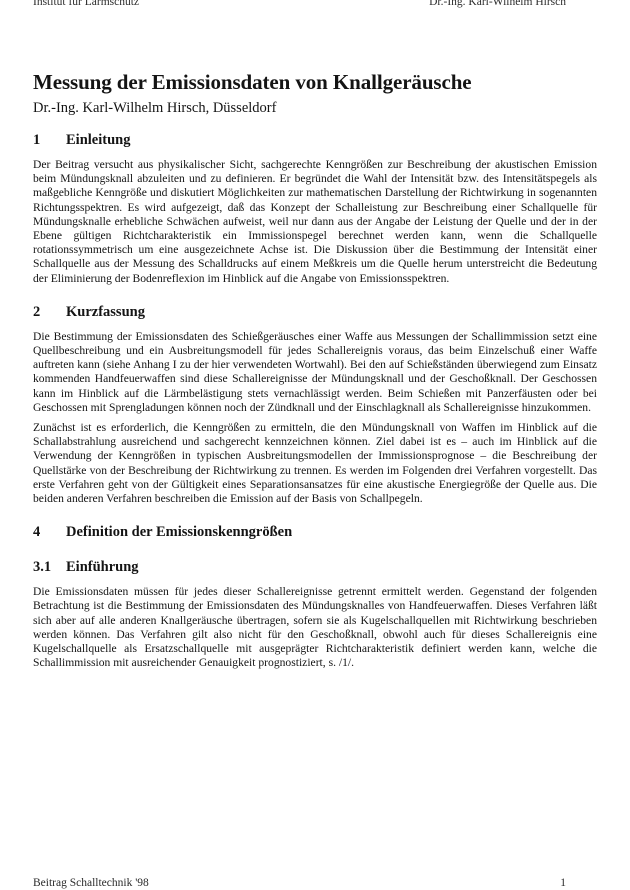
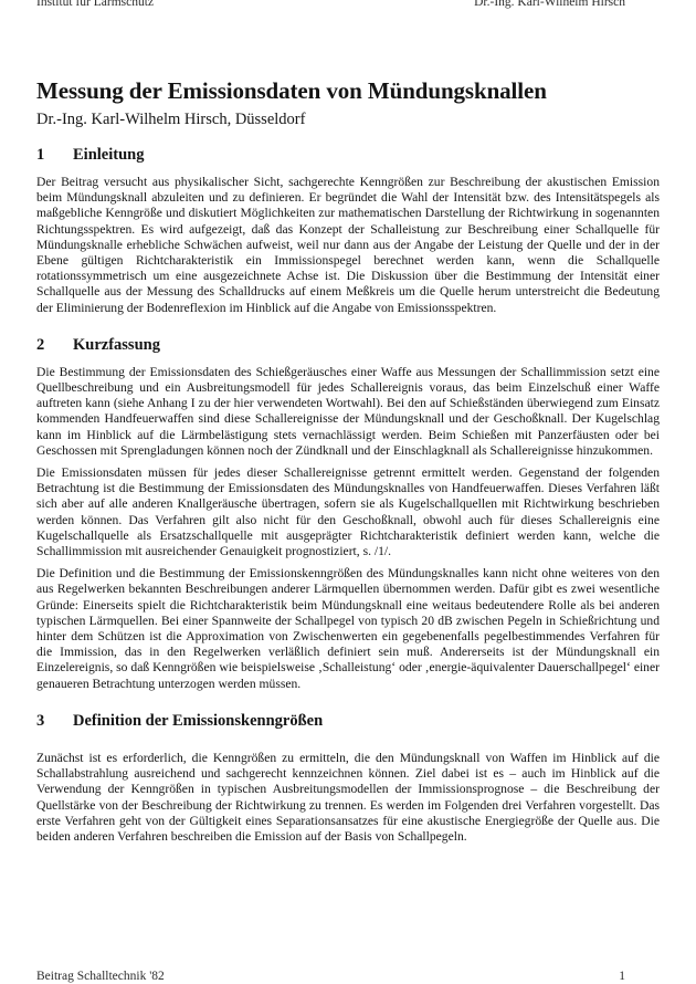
  Institut für Lärmschutz
  Dr.-Ing. Karl-Wilhelm Hirsch
- Messung der Emissionsdaten von Knallgeräusche
+ Messung der Emissionsdaten von Mündungsknallen
  Dr.-Ing. Karl-Wilhelm Hirsch, Düsseldorf
  1
  Einleitung
  Der Beitrag versucht aus physikalischer Sicht, sachgerechte Kenngrößen zur Beschreibung der akustischen Emission beim Mündungsknall abzuleiten und zu definieren. Er begründet die Wahl der Intensität bzw. des Intensitätspegels als maßgebliche Kenngröße und diskutiert Möglichkeiten zur mathematischen Darstellung der Richtwirkung in sogenannten Richtungsspektren. Es wird aufgezeigt, daß das Konzept der Schalleistung zur Beschreibung einer Schallquelle für Mündungsknalle erhebliche Schwächen aufweist, weil nur dann aus der Angabe der Leistung der Quelle und der in der Ebene gültigen Richtcharakteristik ein Immissionspegel berechnet werden kann, wenn die Schallquelle rotationssymmetrisch um eine ausgezeichnete Achse ist. Die Diskussion über die Bestimmung der Intensität einer Schallquelle aus der Messung des Schalldrucks auf einem Meßkreis um die Quelle herum unterstreicht die Bedeutung der Eliminierung der Bodenreflexion im Hinblick auf die Angabe von Emissionsspektren.
  2
  Kurzfassung
- Die Bestimmung der Emissionsdaten des Schießgeräusches einer Waffe aus Messungen der Schallimmission setzt eine Quellbeschreibung und ein Ausbreitungsmodell für jedes Schallereignis voraus, das beim Einzelschuß einer Waffe auftreten kann (siehe Anhang I zu der hier verwendeten Wortwahl). Bei den auf Schießständen überwiegend zum Einsatz kommenden Handfeuerwaffen sind diese Schallereignisse der Mündungsknall und der Geschoßknall. Der Geschossen kann im Hinblick auf die Lärmbelästigung stets vernachlässigt werden. Beim Schießen mit Panzerfäusten oder bei Geschossen mit Sprengladungen können noch der Zündknall und der Einschlagknall als Schallereignisse hinzukommen.
+ Die Bestimmung der Emissionsdaten des Schießgeräusches einer Waffe aus Messungen der Schallimmission setzt eine Quellbeschreibung und ein Ausbreitungsmodell für jedes Schallereignis voraus, das beim Einzelschuß einer Waffe auftreten kann (siehe Anhang I zu der hier verwendeten Wortwahl). Bei den auf Schießständen überwiegend zum Einsatz kommenden Handfeuerwaffen sind diese Schallereignisse der Mündungsknall und der Geschoßknall. Der Kugelschlag kann im Hinblick auf die Lärmbelästigung stets vernachlässigt werden. Beim Schießen mit Panzerfäusten oder bei Geschossen mit Sprengladungen können noch der Zündknall und der Einschlagknall als Schallereignisse hinzukommen.
- Zunächst ist es erforderlich, die Kenngrößen zu ermitteln, die den Mündungsknall von Waffen im Hinblick auf die Schallabstrahlung ausreichend und sachgerecht kennzeichnen können. Ziel dabei ist es – auch im Hinblick auf die Verwendung der Kenngrößen in typischen Ausbreitungsmodellen der Immissionsprognose – die Beschreibung der Quellstärke von der Beschreibung der Richtwirkung zu trennen. Es werden im Folgenden drei Verfahren vorgestellt. Das erste Verfahren geht von der Gültigkeit eines Separationsansatzes für eine akustische Energiegröße der Quelle aus. Die beiden anderen Verfahren beschreiben die Emission auf der Basis von Schallpegeln.
+ Die Emissionsdaten müssen für jedes dieser Schallereignisse getrennt ermittelt werden. Gegenstand der folgenden Betrachtung ist die Bestimmung der Emissionsdaten des Mündungsknalles von Handfeuerwaffen. Dieses Verfahren läßt sich aber auf alle anderen Knallgeräusche übertragen, sofern sie als Kugelschallquellen mit Richtwirkung beschrieben werden können. Das Verfahren gilt also nicht für den Geschoßknall, obwohl auch für dieses Schallereignis eine Kugelschallquelle als Ersatzschallquelle mit ausgeprägter Richtcharakteristik definiert werden kann, welche die Schallimmission mit ausreichender Genauigkeit prognostiziert, s. /1/.
+ Die Definition und die Bestimmung der Emissionskenngrößen des Mündungsknalles kann nicht ohne weiteres von den aus Regelwerken bekannten Beschreibungen anderer Lärmquellen übernommen werden. Dafür gibt es zwei wesentliche Gründe: Einerseits spielt die Richtcharakteristik beim Mündungsknall eine weitaus bedeutendere Rolle als bei anderen typischen Lärmquellen. Bei einer Spannweite der Schallpegel von typisch 20 dB zwischen Pegeln in Schießrichtung und hinter dem Schützen ist die Approximation von Zwischenwerten ein gegebenenfalls pegelbestimmendes Verfahren für die Immission, das in den Regelwerken verläßlich definiert sein muß. Andererseits ist der Mündungsknall ein Einzelereignis, so daß Kenngrößen wie beispielsweise ‚Schalleistung‘ oder ‚energie-äquivalenter Dauerschallpegel‘ einer genaueren Betrachtung unterzogen werden müssen.
- 4
+ 3
  Definition der Emissionskenngrößen
- 3.1
- Einführung
- Die Emissionsdaten müssen für jedes dieser Schallereignisse getrennt ermittelt werden. Gegenstand der folgenden Betrachtung ist die Bestimmung der Emissionsdaten des Mündungsknalles von Handfeuerwaffen. Dieses Verfahren läßt sich aber auf alle anderen Knallgeräusche übertragen, sofern sie als Kugelschallquellen mit Richtwirkung beschrieben werden können. Das Verfahren gilt also nicht für den Geschoßknall, obwohl auch für dieses Schallereignis eine Kugelschallquelle als Ersatzschallquelle mit ausgeprägter Richtcharakteristik definiert werden kann, welche die Schallimmission mit ausreichender Genauigkeit prognostiziert, s. /1/.
+ Zunächst ist es erforderlich, die Kenngrößen zu ermitteln, die den Mündungsknall von Waffen im Hinblick auf die Schallabstrahlung ausreichend und sachgerecht kennzeichnen können. Ziel dabei ist es – auch im Hinblick auf die Verwendung der Kenngrößen in typischen Ausbreitungsmodellen der Immissionsprognose – die Beschreibung der Quellstärke von der Beschreibung der Richtwirkung zu trennen. Es werden im Folgenden drei Verfahren vorgestellt. Das erste Verfahren geht von der Gültigkeit eines Separationsansatzes für eine akustische Energiegröße der Quelle aus. Die beiden anderen Verfahren beschreiben die Emission auf der Basis von Schallpegeln.
- Beitrag Schalltechnik '98
+ Beitrag Schalltechnik '82
  1
